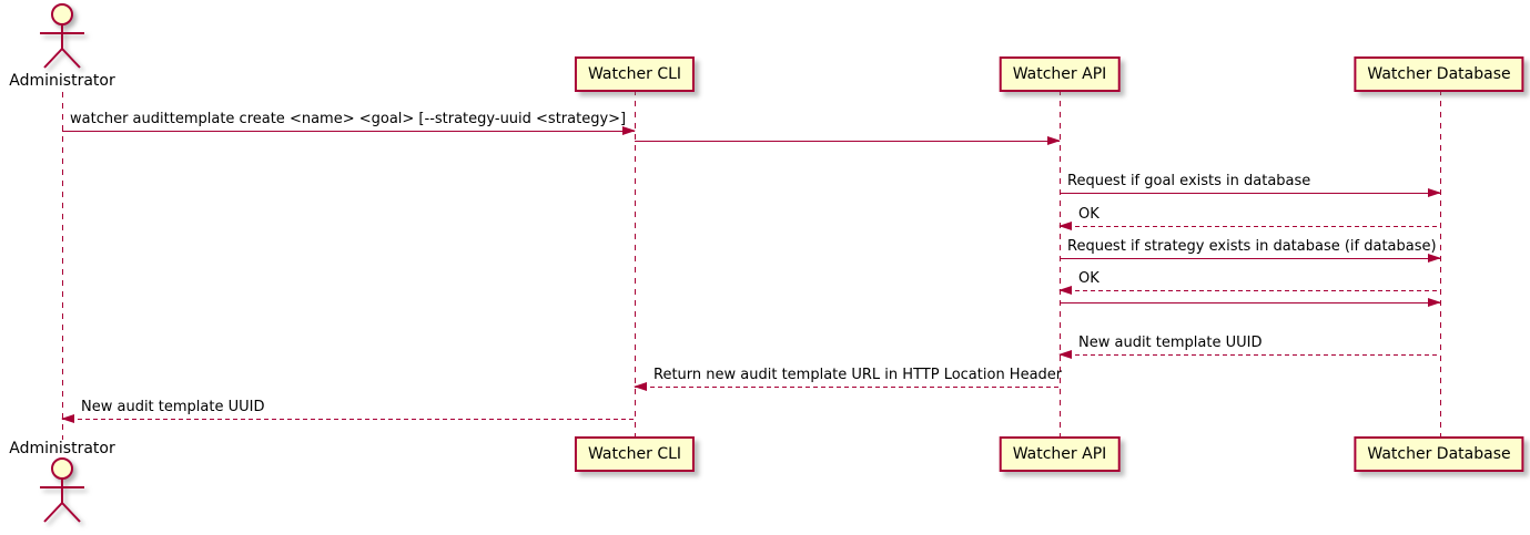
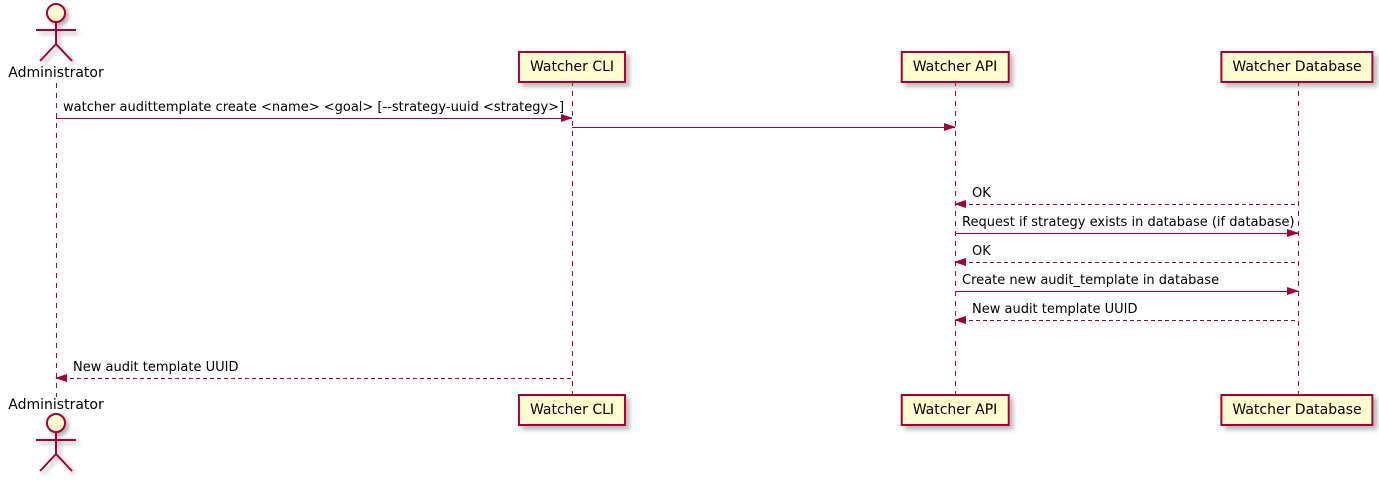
  Administrator
  Watcher CLI
  Watcher API
  Watcher Database
  watcher audittemplate create <name> <goal> [--strategy-uuid <strategy>]
- Request if goal exists in database
  OK
  Request if strategy exists in database (if database)
  OK
+ Create new audit_template in database
  New audit template UUID
- Return new audit template URL in HTTP Location Header
  New audit template UUID
  Watcher CLI
  Watcher API
  Watcher Database
  Administrator
